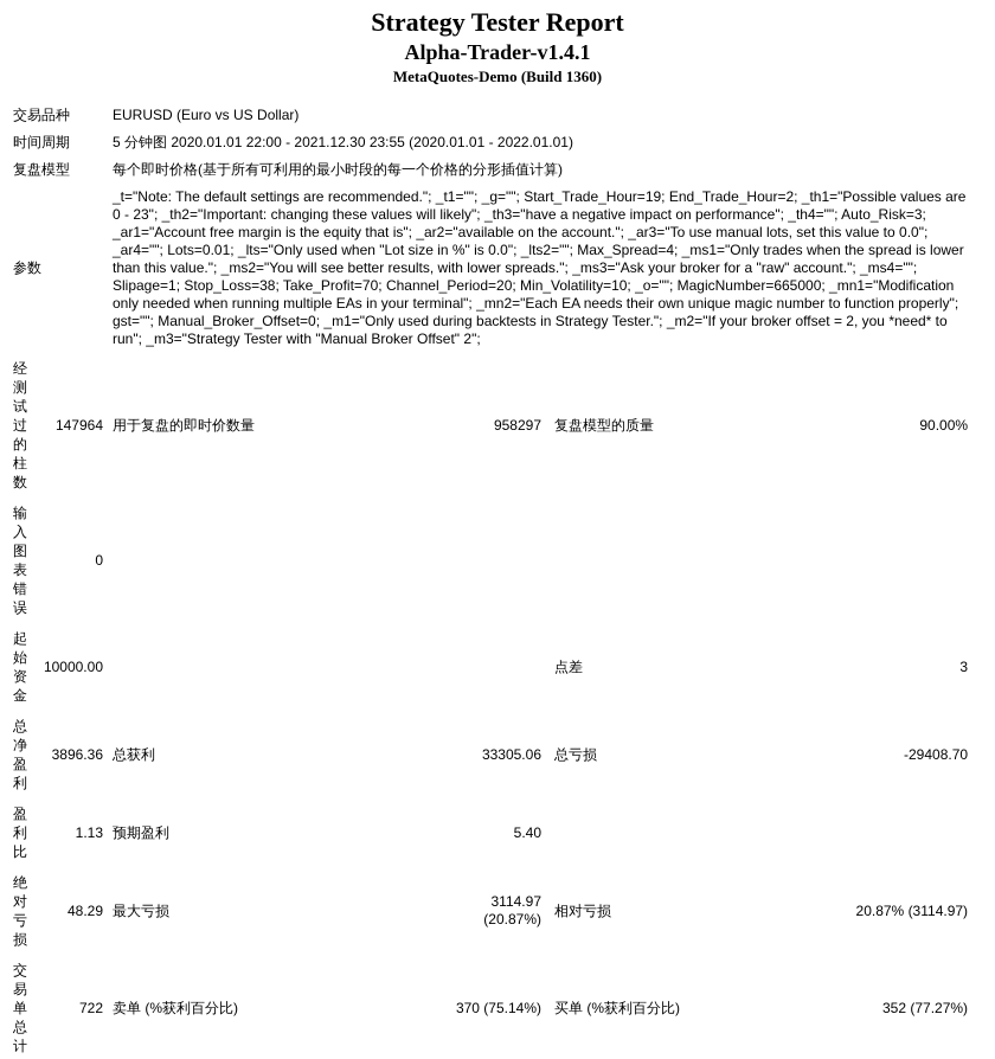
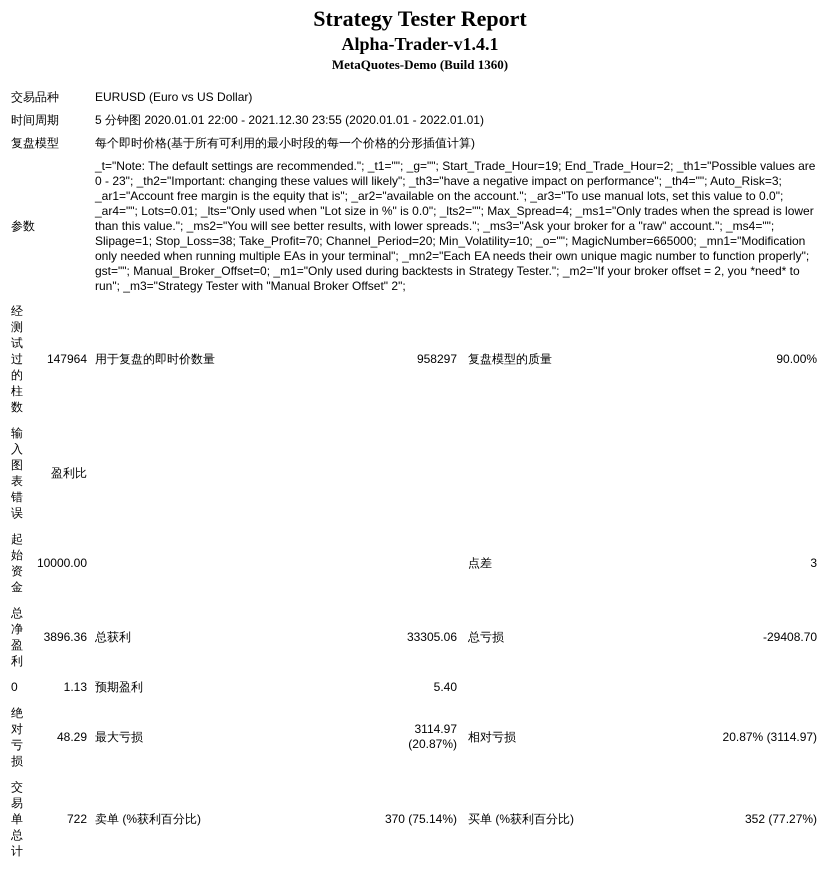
  Strategy Tester Report
  Alpha-Trader-v1.4.1
  MetaQuotes-Demo (Build 1360)
  交易品种	EURUSD (Euro vs US Dollar)
  时间周期	5 分钟图 2020.01.01 22:00 - 2021.12.30 23:55 (2020.01.01 - 2022.01.01)
  复盘模型	每个即时价格(基于所有可利用的最小时段的每一个价格的分形插值计算)
  参数	_t="Note: The default settings are recommended."; _t1=""; _g=""; Start_Trade_Hour=19; End_Trade_Hour=2; _th1="Possible values are 0 - 23"; _th2="Important: changing these values will likely"; _th3="have a negative impact on performance"; _th4=""; Auto_Risk=3; _ar1="Account free margin is the equity that is"; _ar2="available on the account."; _ar3="To use manual lots, set this value to 0.0"; _ar4=""; Lots=0.01; _lts="Only used when "Lot size in %" is 0.0"; _lts2=""; Max_Spread=4; _ms1="Only trades when the spread is lower than this value."; _ms2="You will see better results, with lower spreads."; _ms3="Ask your broker for a "raw" account."; _ms4=""; Slipage=1; Stop_Loss=38; Take_Profit=70; Channel_Period=20; Min_Volatility=10; _o=""; MagicNumber=665000; _mn1="Modification only needed when running multiple EAs in your terminal"; _mn2="Each EA needs their own unique magic number to function properly"; gst=""; Manual_Broker_Offset=0; _m1="Only used during backtests in Strategy Tester."; _m2="If your broker offset = 2, you *need* to run"; _m3="Strategy Tester with "Manual Broker Offset" 2";
  经测试过的柱数	147964	用于复盘的即时价数量	958297	复盘模型的质量	90.00%
- 输入图表错误	0
+ 输入图表错误	盈利比
  起始资金	10000.00			点差	3
  总净盈利	3896.36	总获利	33305.06	总亏损	-29408.70
- 盈利比	1.13	预期盈利	5.40
+ 0	1.13	预期盈利	5.40
  绝对亏损	48.29	最大亏损	3114.97 (20.87%)	相对亏损	20.87% (3114.97)
  交易单总计	722	卖单 (%获利百分比)	370 (75.14%)	买单 (%获利百分比)	352 (77.27%)
